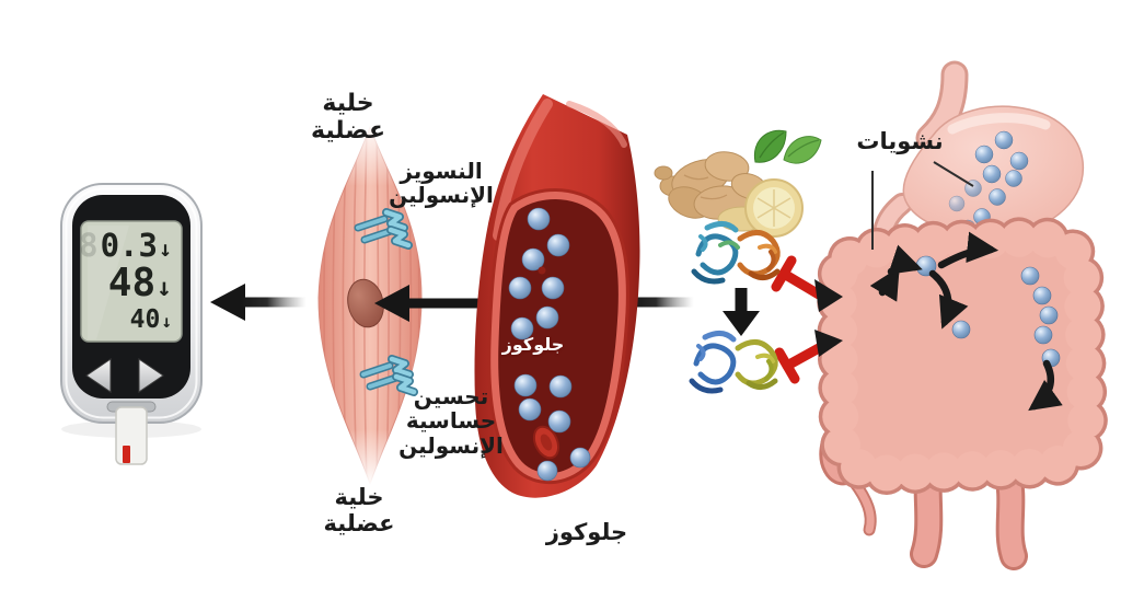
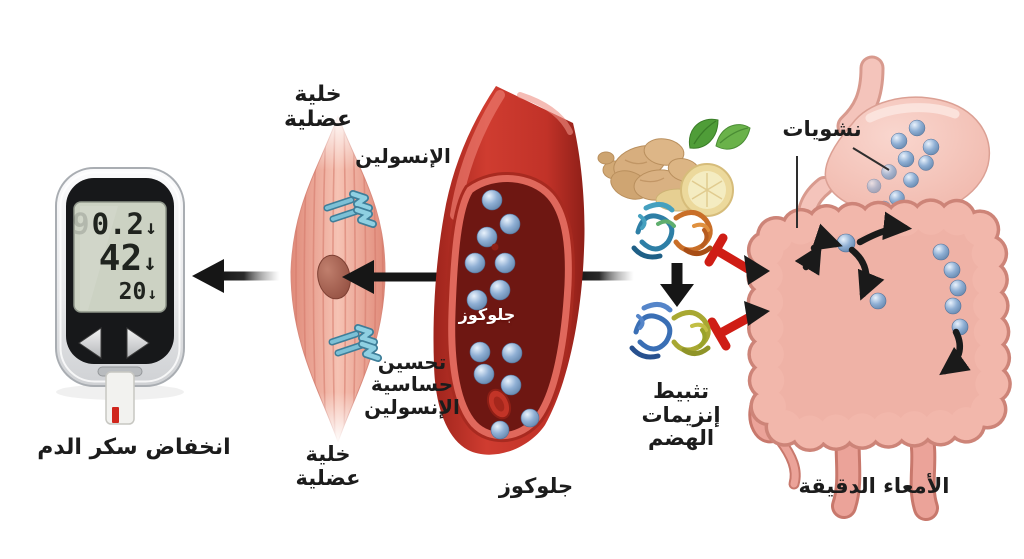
  خلية عضلية
- النسويز
  الإنسولين
  تحسين
  حساسية
  الإنسولين
  خلية عضلية
  جلوكوز
  جلوكوز
  نشويات
+ تثبيط إنزيمات
+ الهضم
+ الأمعاء الدقيقة
+ انخفاض سكر الدم
- 8
+ 9
- 0.3
+ 0.2
  ↓
- 48
+ 42
  ↓
- 40
+ 20
  ↓
